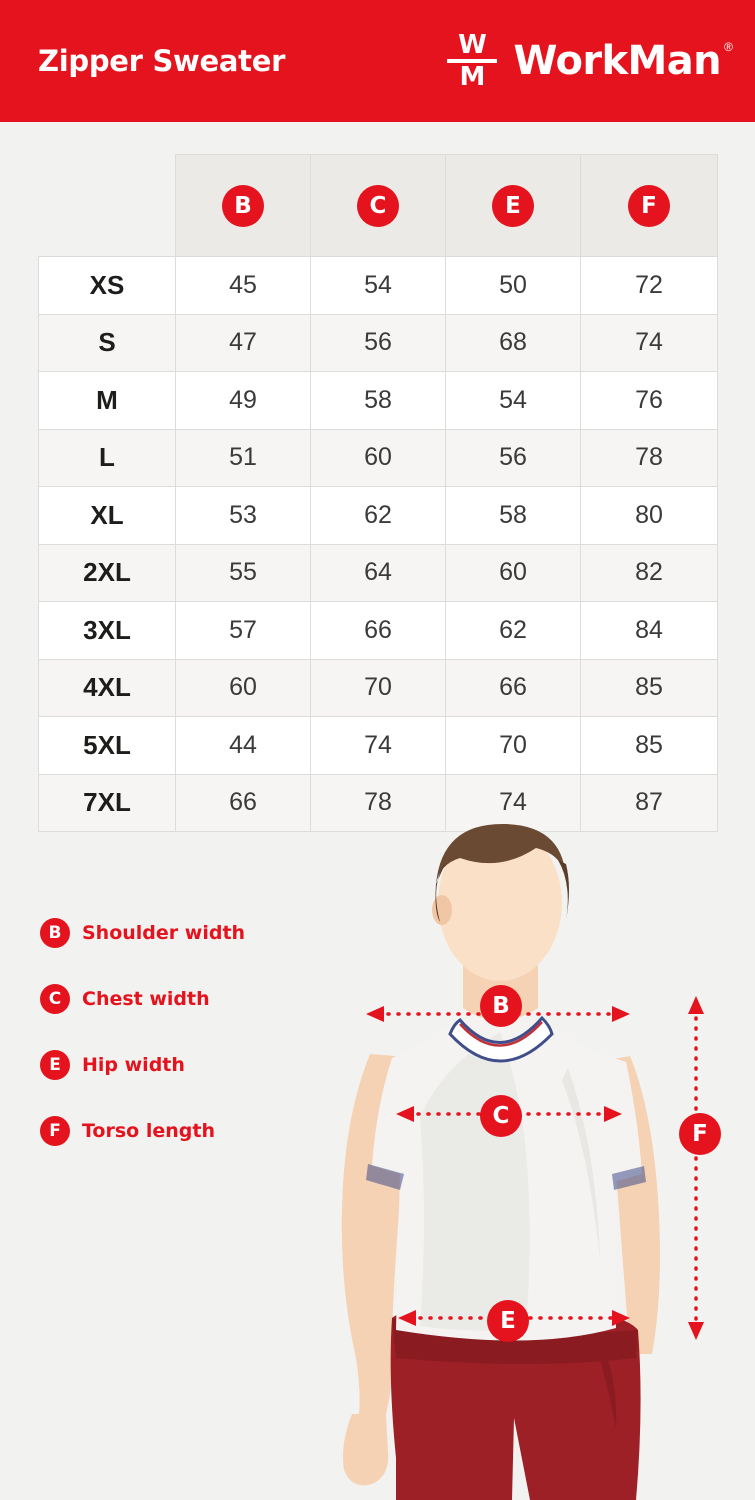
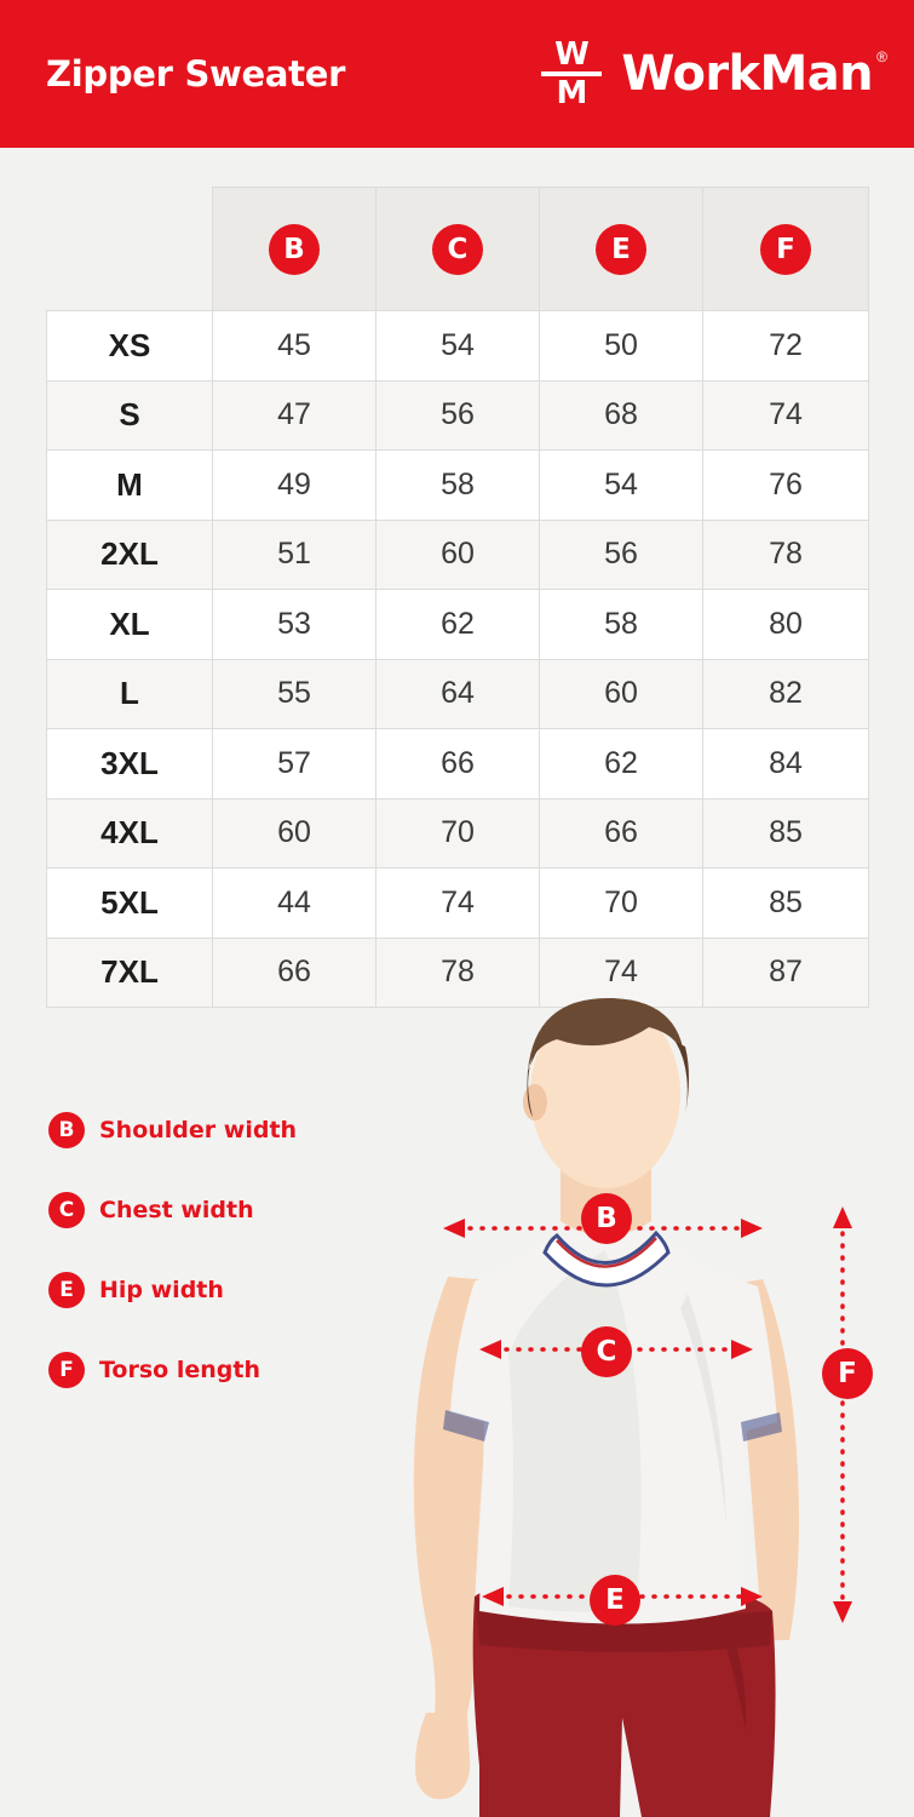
  Zipper Sweater
  W
  M
  WorkMan
  ®
  	B	C	E	F
  XS	45	54	50	72
  S	47	56	68	74
  M	49	58	54	76
- L	51	60	56	78
+ 2XL	51	60	56	78
  XL	53	62	58	80
- 2XL	55	64	60	82
+ L	55	64	60	82
  3XL	57	66	62	84
  4XL	60	70	66	85
  5XL	44	74	70	85
  7XL	66	78	74	87
  B
  C
  E
  F
  B
  Shoulder width
  C
  Chest width
  E
  Hip width
  F
  Torso length
